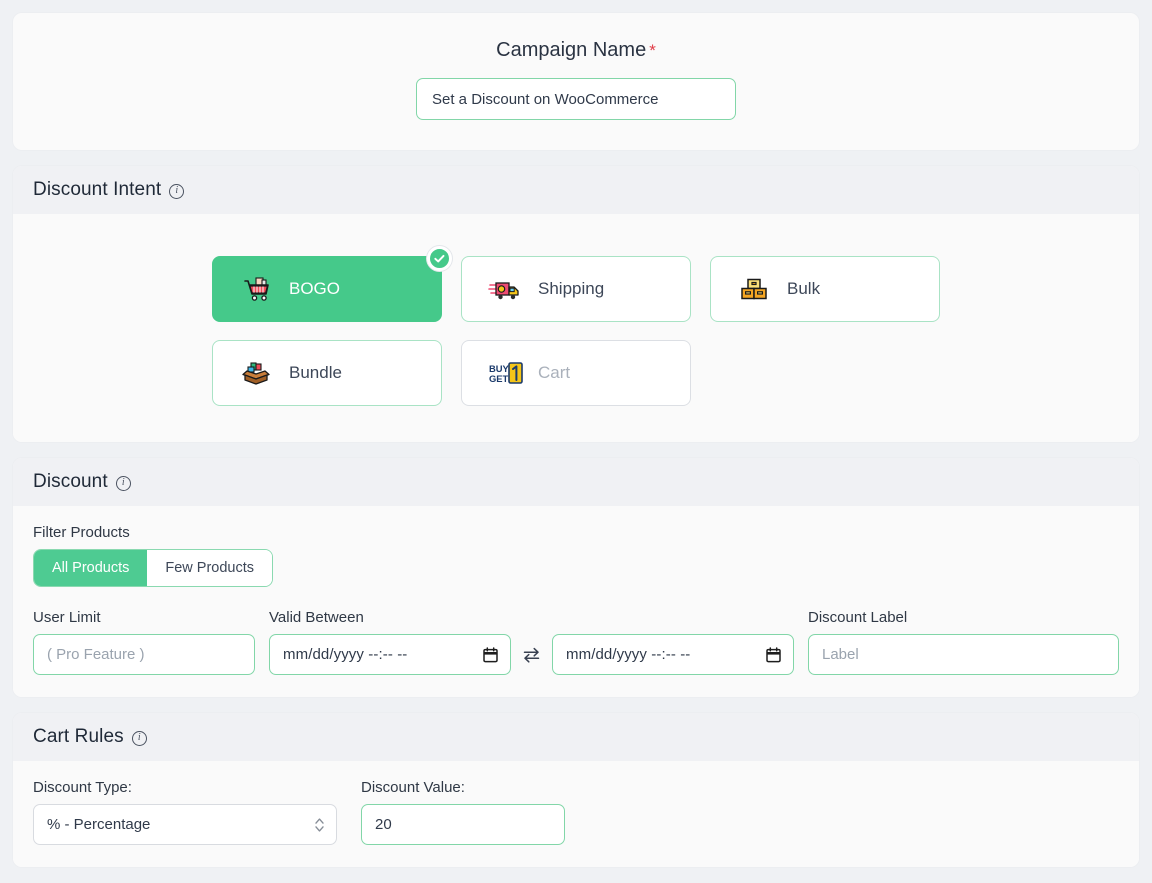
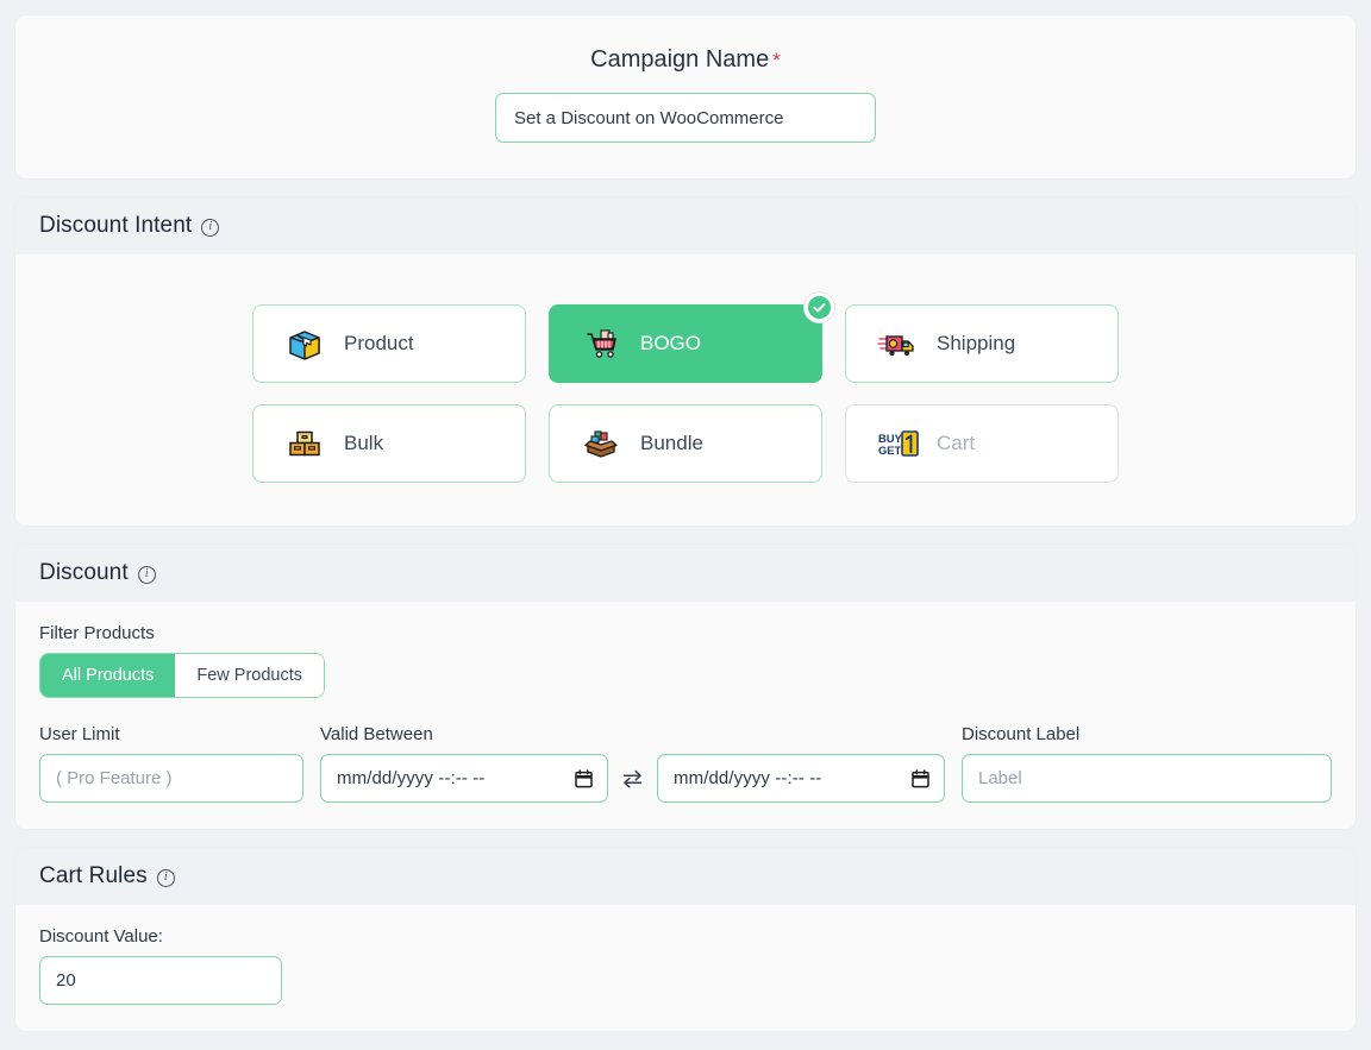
  Campaign Name *
  Set a Discount on WooCommerce
  Discount Intent
  i
+ Product
  BOGO
  Shipping
  Bulk
  Bundle
  BUY
  GET
  Cart
  Discount
  i
  Filter Products
  All Products
  Few Products
  User Limit
  ( Pro Feature )
  Valid Between
  mm/dd/yyyy --:-- --
  mm/dd/yyyy --:-- --
  Discount Label
  Label
  Cart Rules
  i
- Discount Type:
- % - Percentage
  Discount Value:
  20
